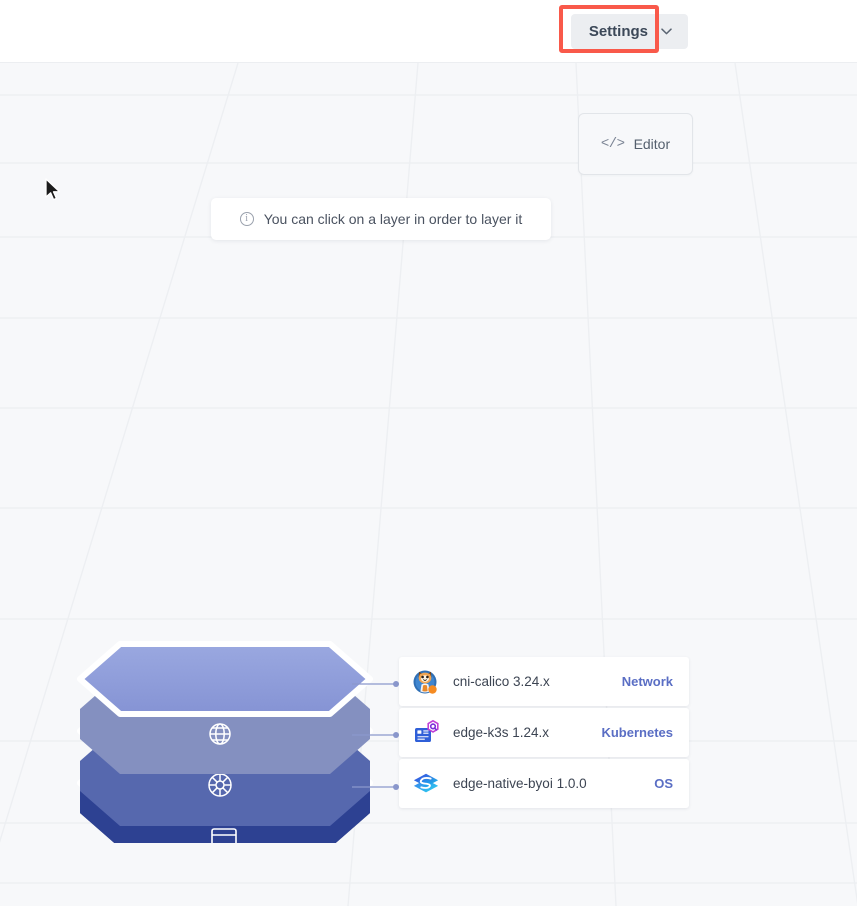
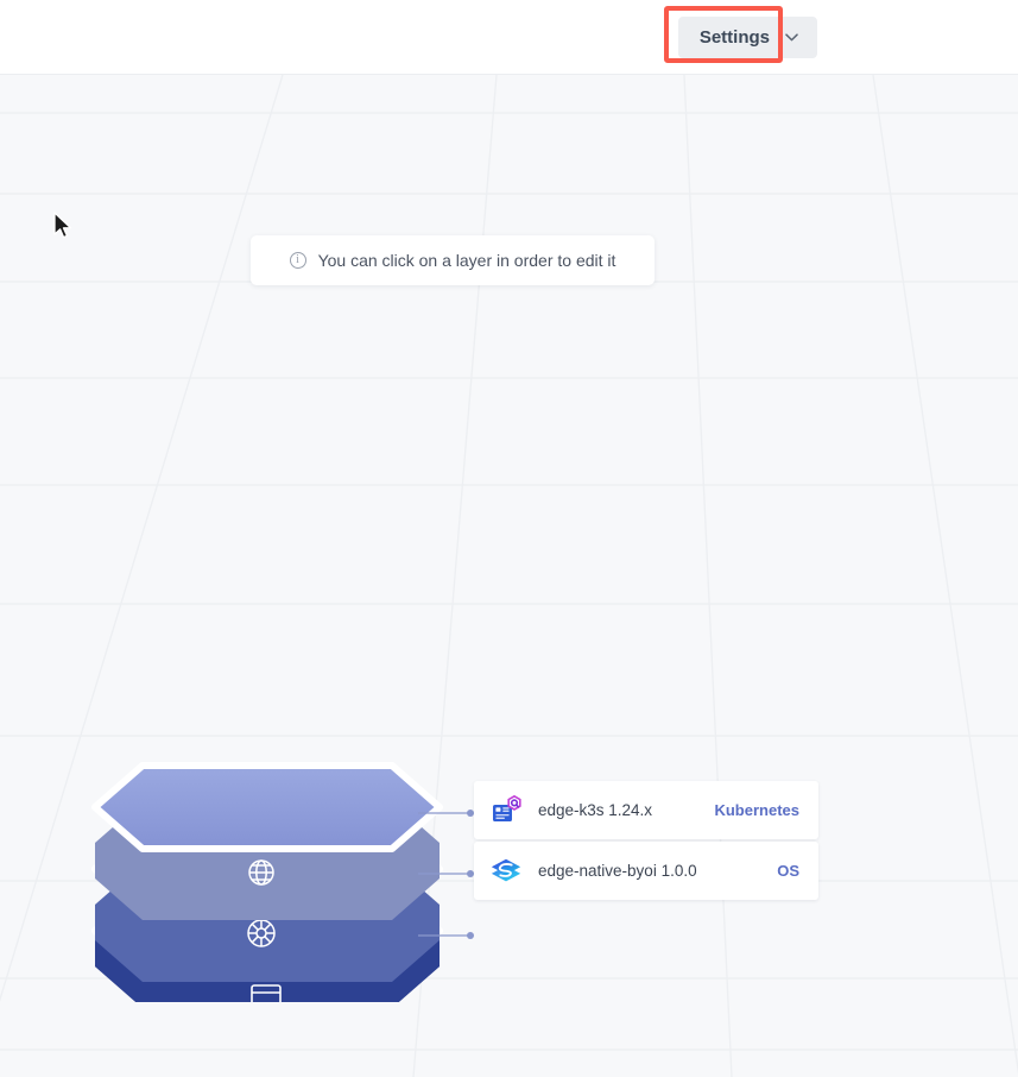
  Settings
- </>
- Editor
  i
- You can click on a layer in order to layer it
+ You can click on a layer in order to edit it
- cni-calico 3.24.x
- Network
  edge-k3s 1.24.x
  Kubernetes
  edge-native-byoi 1.0.0
  OS
